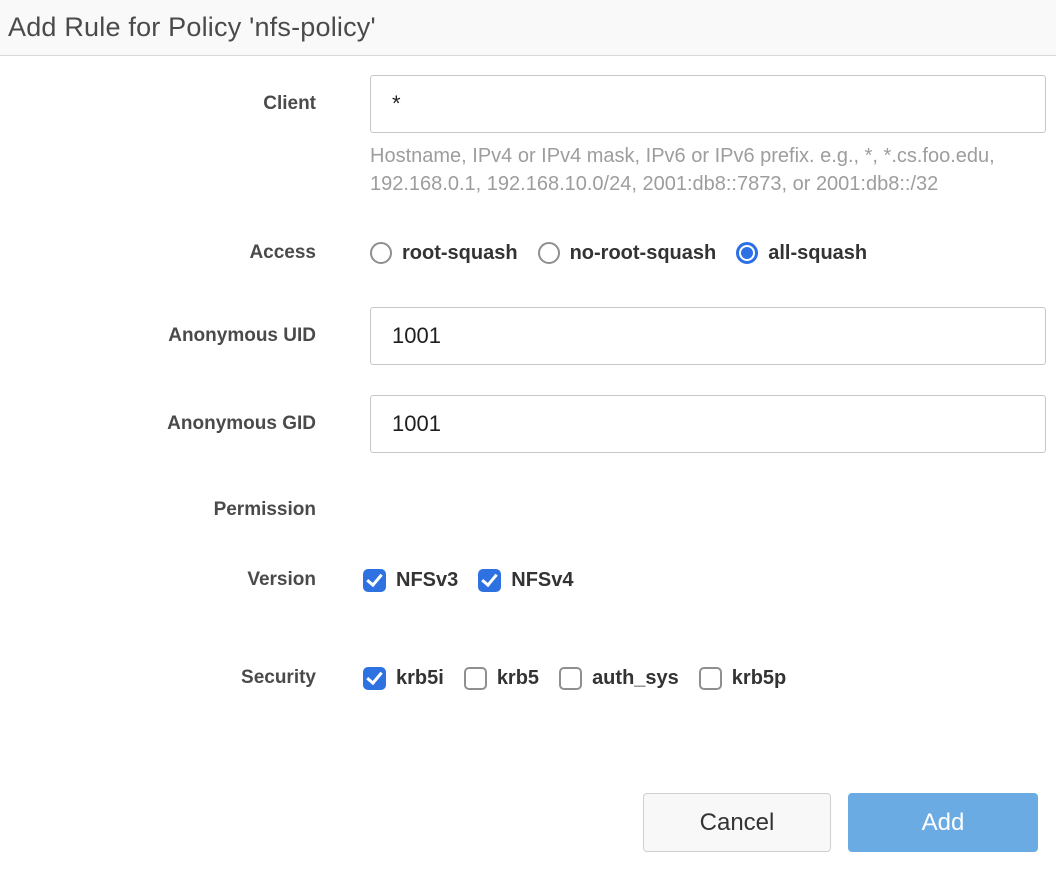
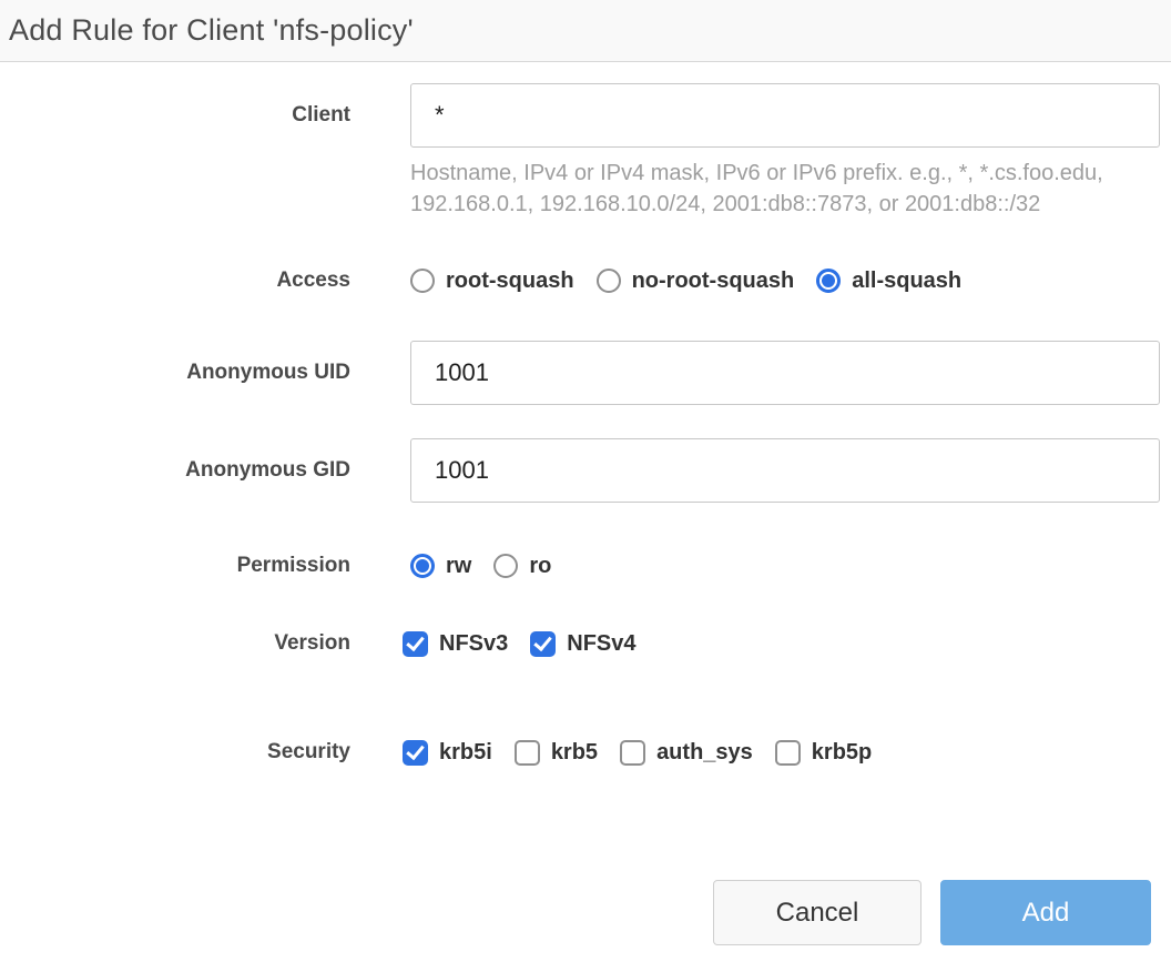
- Add Rule for Policy 'nfs-policy'
+ Add Rule for Client 'nfs-policy'
  Client
  *
  Hostname, IPv4 or IPv4 mask, IPv6 or IPv6 prefix. e.g., *, *.cs.foo.edu, 192.168.0.1, 192.168.10.0/24, 2001:db8::7873, or 2001:db8::/32
  Access
  root-squash
  no-root-squash
  all-squash
  Anonymous UID
  1001
  Anonymous GID
  1001
  Permission
+ rw
+ ro
  Version
  NFSv3
  NFSv4
  Security
  krb5i
  krb5
  auth_sys
  krb5p
  Cancel
  Add
